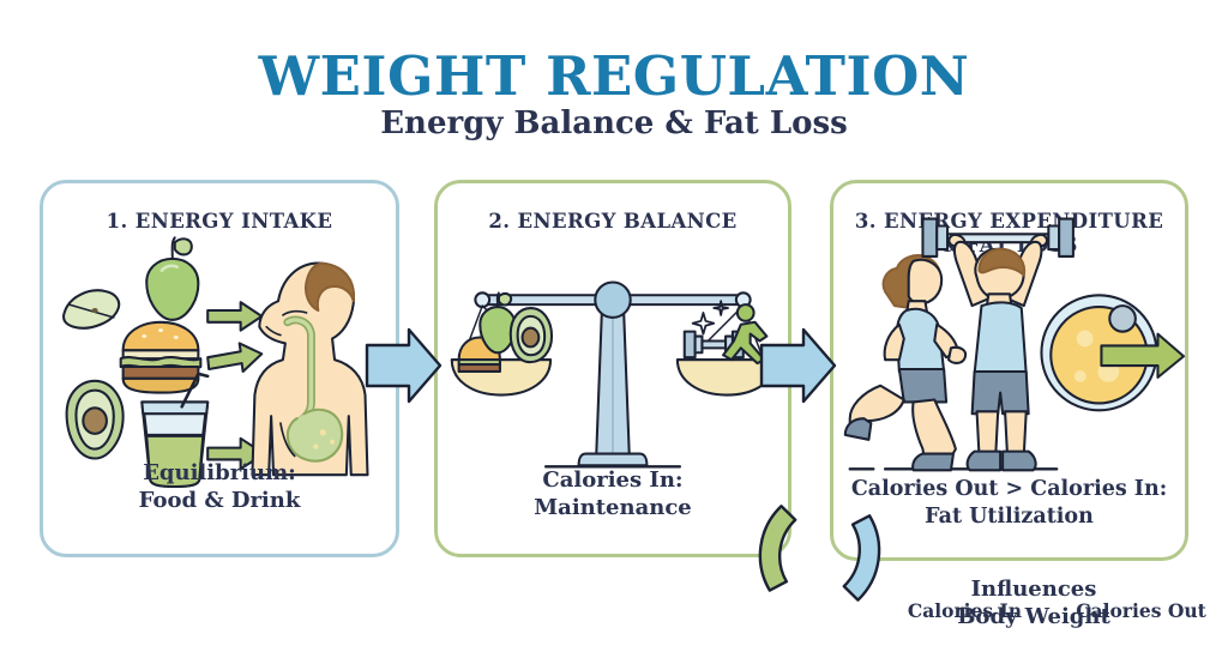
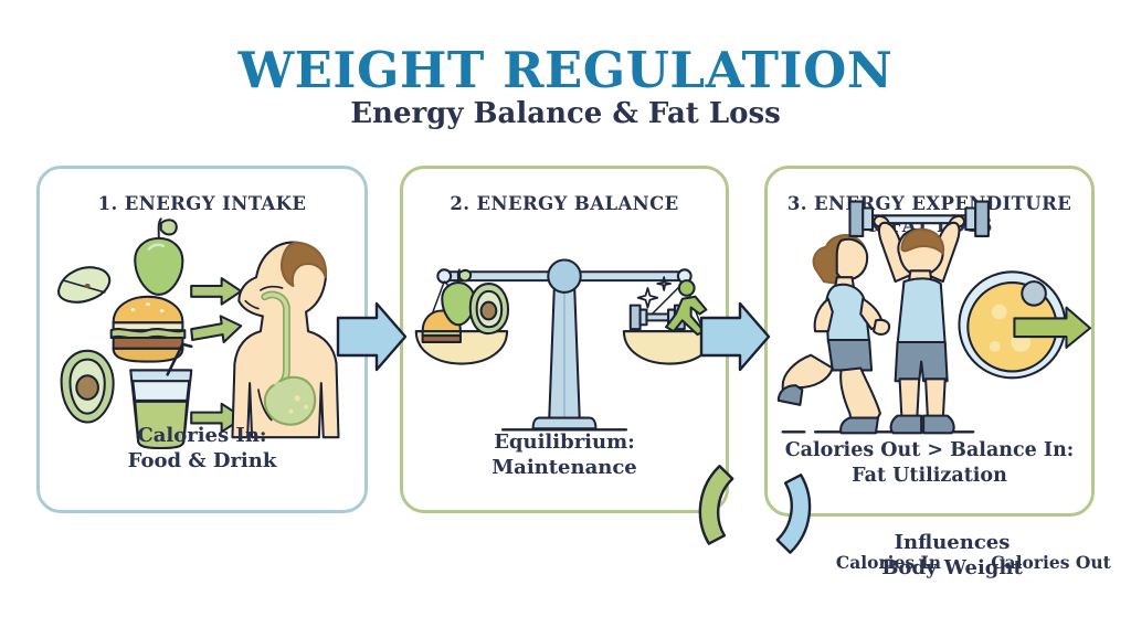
  WEIGHT REGULATION
  Energy Balance & Fat Loss
  1. ENERGY INTAKE
- Equilibrium:
+ Calories In:
  Food & Drink
  2. ENERGY BALANCE
  Calories In
  Calories Out
- Calories In:
+ Equilibrium:
  Maintenance
  3. ENRGY EXPEDITURE
- Calories Out > Calories In:
+ Calories Out > Balance In:
  Fat Utilization
  Influences
  Body Weight
